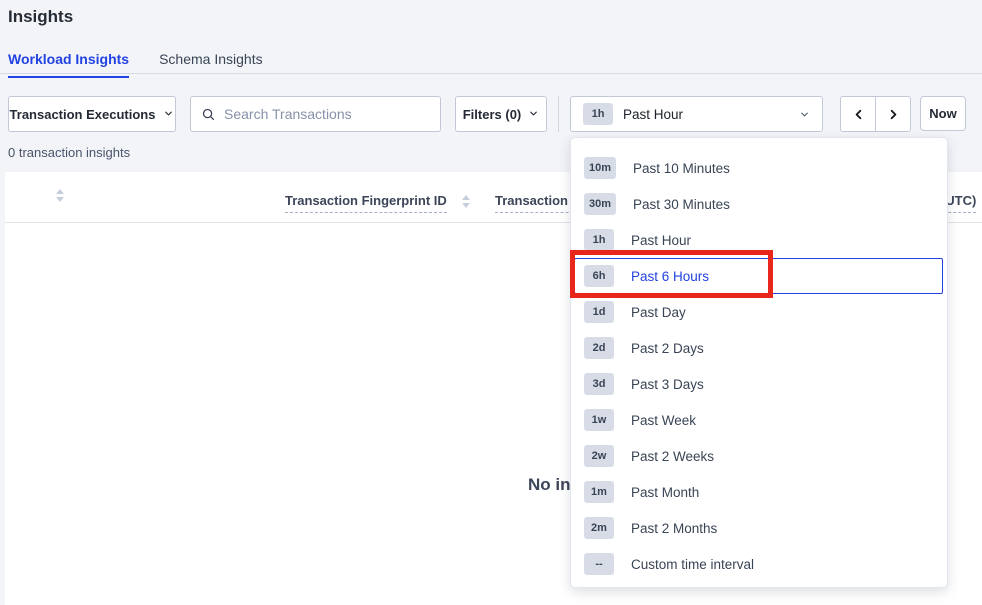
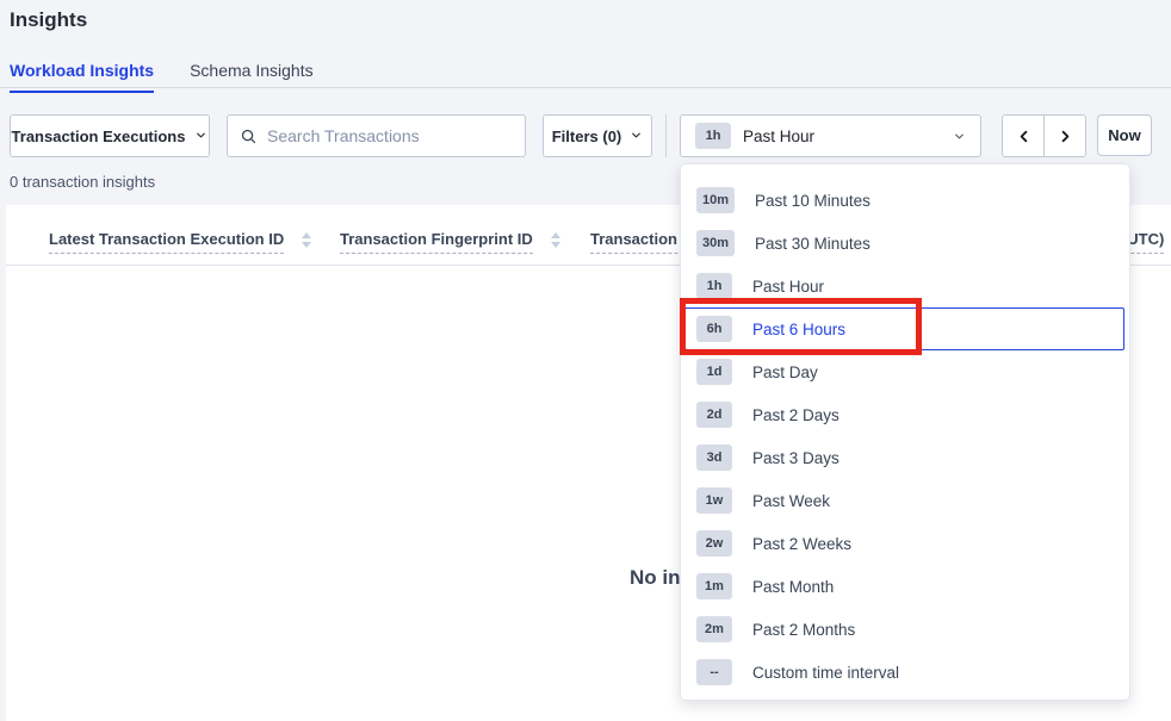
  Insights
  Workload Insights
  Schema Insights
  Transaction Executions
  Search Transactions
  Filters (0)
  1h
  Past Hour
  Now
  0 transaction insights
+ Latest Transaction Execution ID
  Transaction Fingerprint ID
  10m
  Past 10 Minutes
  30m
  Past 30 Minutes
  1h
  Past Hour
  6h
  Past 6 Hours
  1d
  Past Day
  2d
  Past 2 Days
  3d
  Past 3 Days
  1w
  Past Week
  2w
  Past 2 Weeks
  1m
  Past Month
  2m
  Past 2 Months
  --
  Custom time interval
